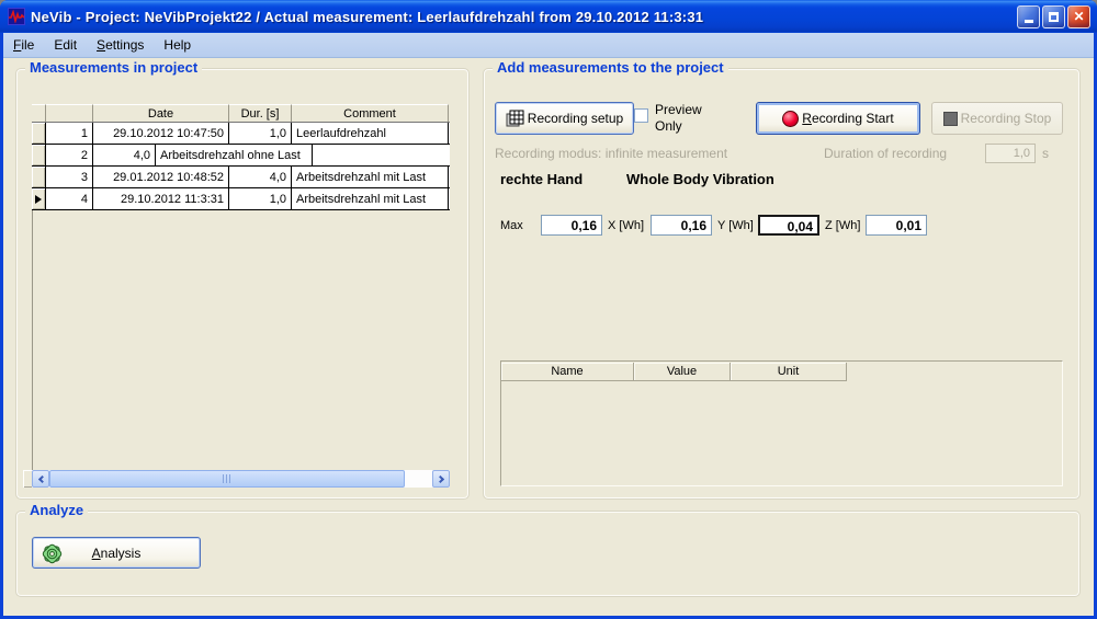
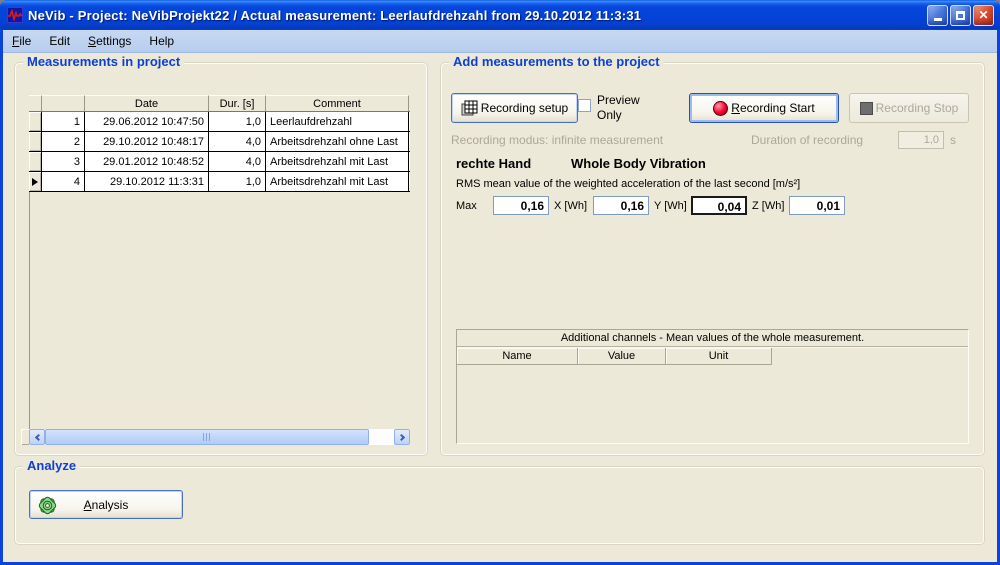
  NeVib - Project: NeVibProjekt22 / Actual measurement: Leerlaufdrehzahl from 29.10.2012 11:3:31
  ✕
  File
  Edit
  Settings
  Help
  Measurements in project
  Date
  Dur. [s]
  Comment
  1
- 29.10.2012 10:47:50
+ 29.06.2012 10:47:50
  1,0
  Leerlaufdrehzahl
  2
+ 29.10.2012 10:48:17
  4,0
  Arbeitsdrehzahl ohne Last
  3
  29.01.2012 10:48:52
  4,0
  Arbeitsdrehzahl mit Last
  4
  29.10.2012 11:3:31
  1,0
  Arbeitsdrehzahl mit Last
  Add measurements to the project
  Recording setup
  Preview Only
  Recording Start
  Recording Stop
  Recording modus: infinite measurement
  Duration of recording
  1,0
  s
  rechte Hand
  Whole Body Vibration
+ RMS mean value of the weighted acceleration of the last second [m/s²]
  Max
  0,16
  X [Wh]
  0,16
  Y [Wh]
  0,04
  Z [Wh]
  0,01
+ Additional channels - Mean values of the whole measurement.
  Name
  Value
  Unit
  Analyze
  Analysis
